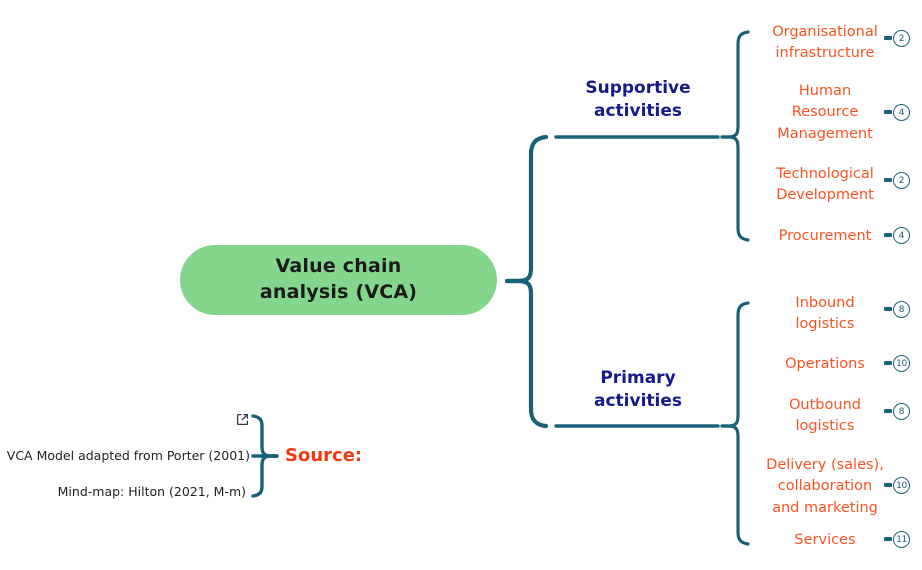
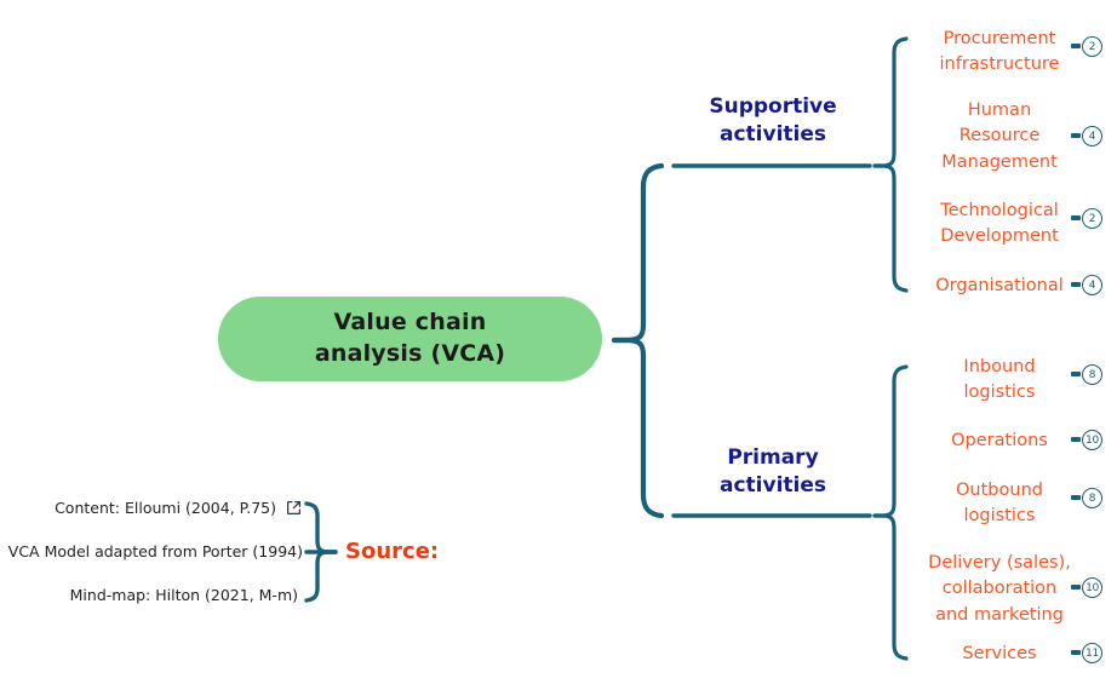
  Value chain
  analysis (VCA)
  Supportive
  activities
  Primary
  activities
- Organisational
+ Procurement
  infrastructure
  2
  Human
  Resource
  Management
  4
  Technological
  Development
  2
- Procurement
+ Organisational
  4
  Inbound
  logistics
  8
  Operations
  10
  Outbound
  logistics
  8
  Delivery (sales),
  collaboration
  and marketing
  10
  Services
  11
+ Content: Elloumi (2004, P.75)
- VCA Model adapted from Porter (2001)
+ VCA Model adapted from Porter (1994)
  Mind-map: Hilton (2021, M-m)
  Source:
